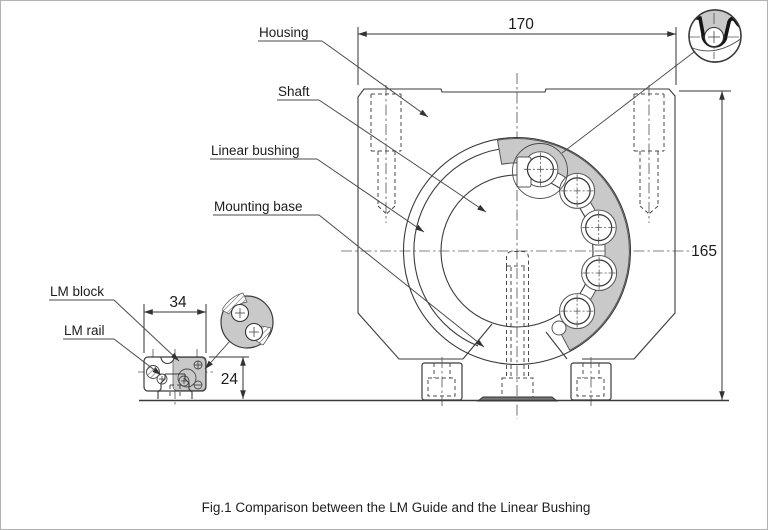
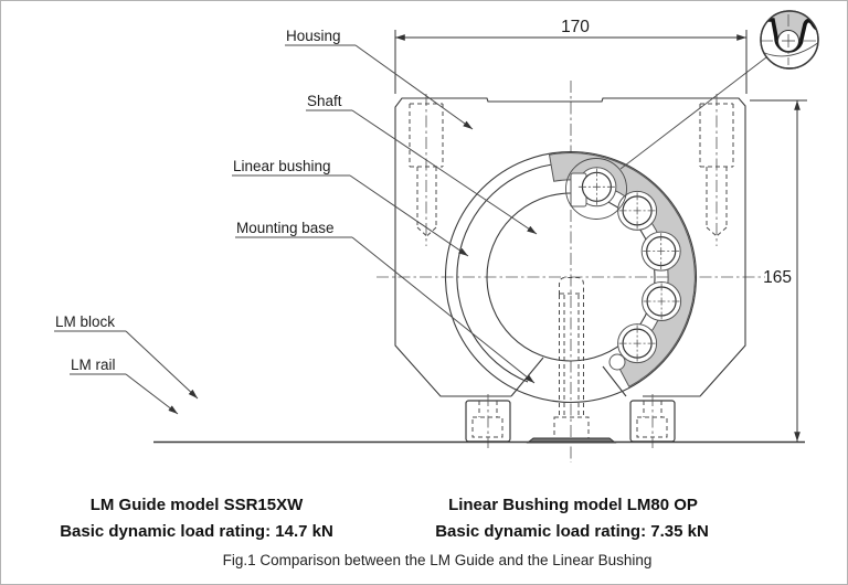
  170
  165
- 34
- 24
  Housing
  Shaft
  Linear bushing
  Mounting base
  LM block
  LM rail
+ LM Guide model SSR15XW
+ Basic dynamic load rating: 14.7 kN
+ Linear Bushing model LM80 OP
+ Basic dynamic load rating: 7.35 kN
  Fig.1 Comparison between the LM Guide and the Linear Bushing
